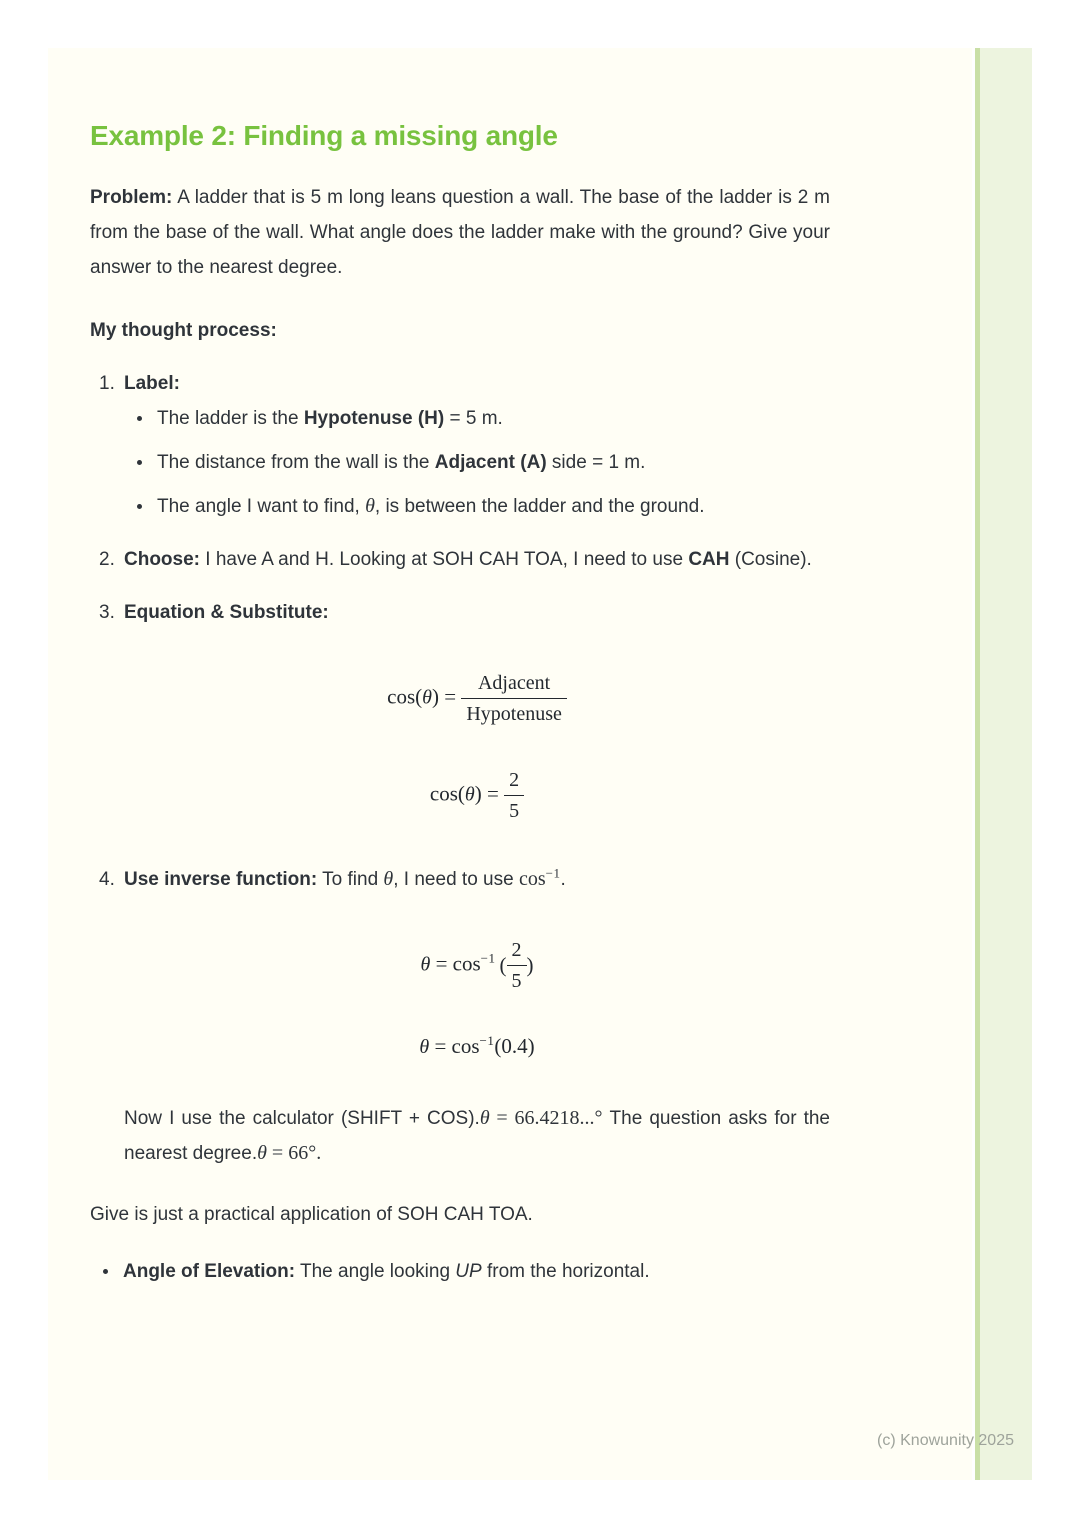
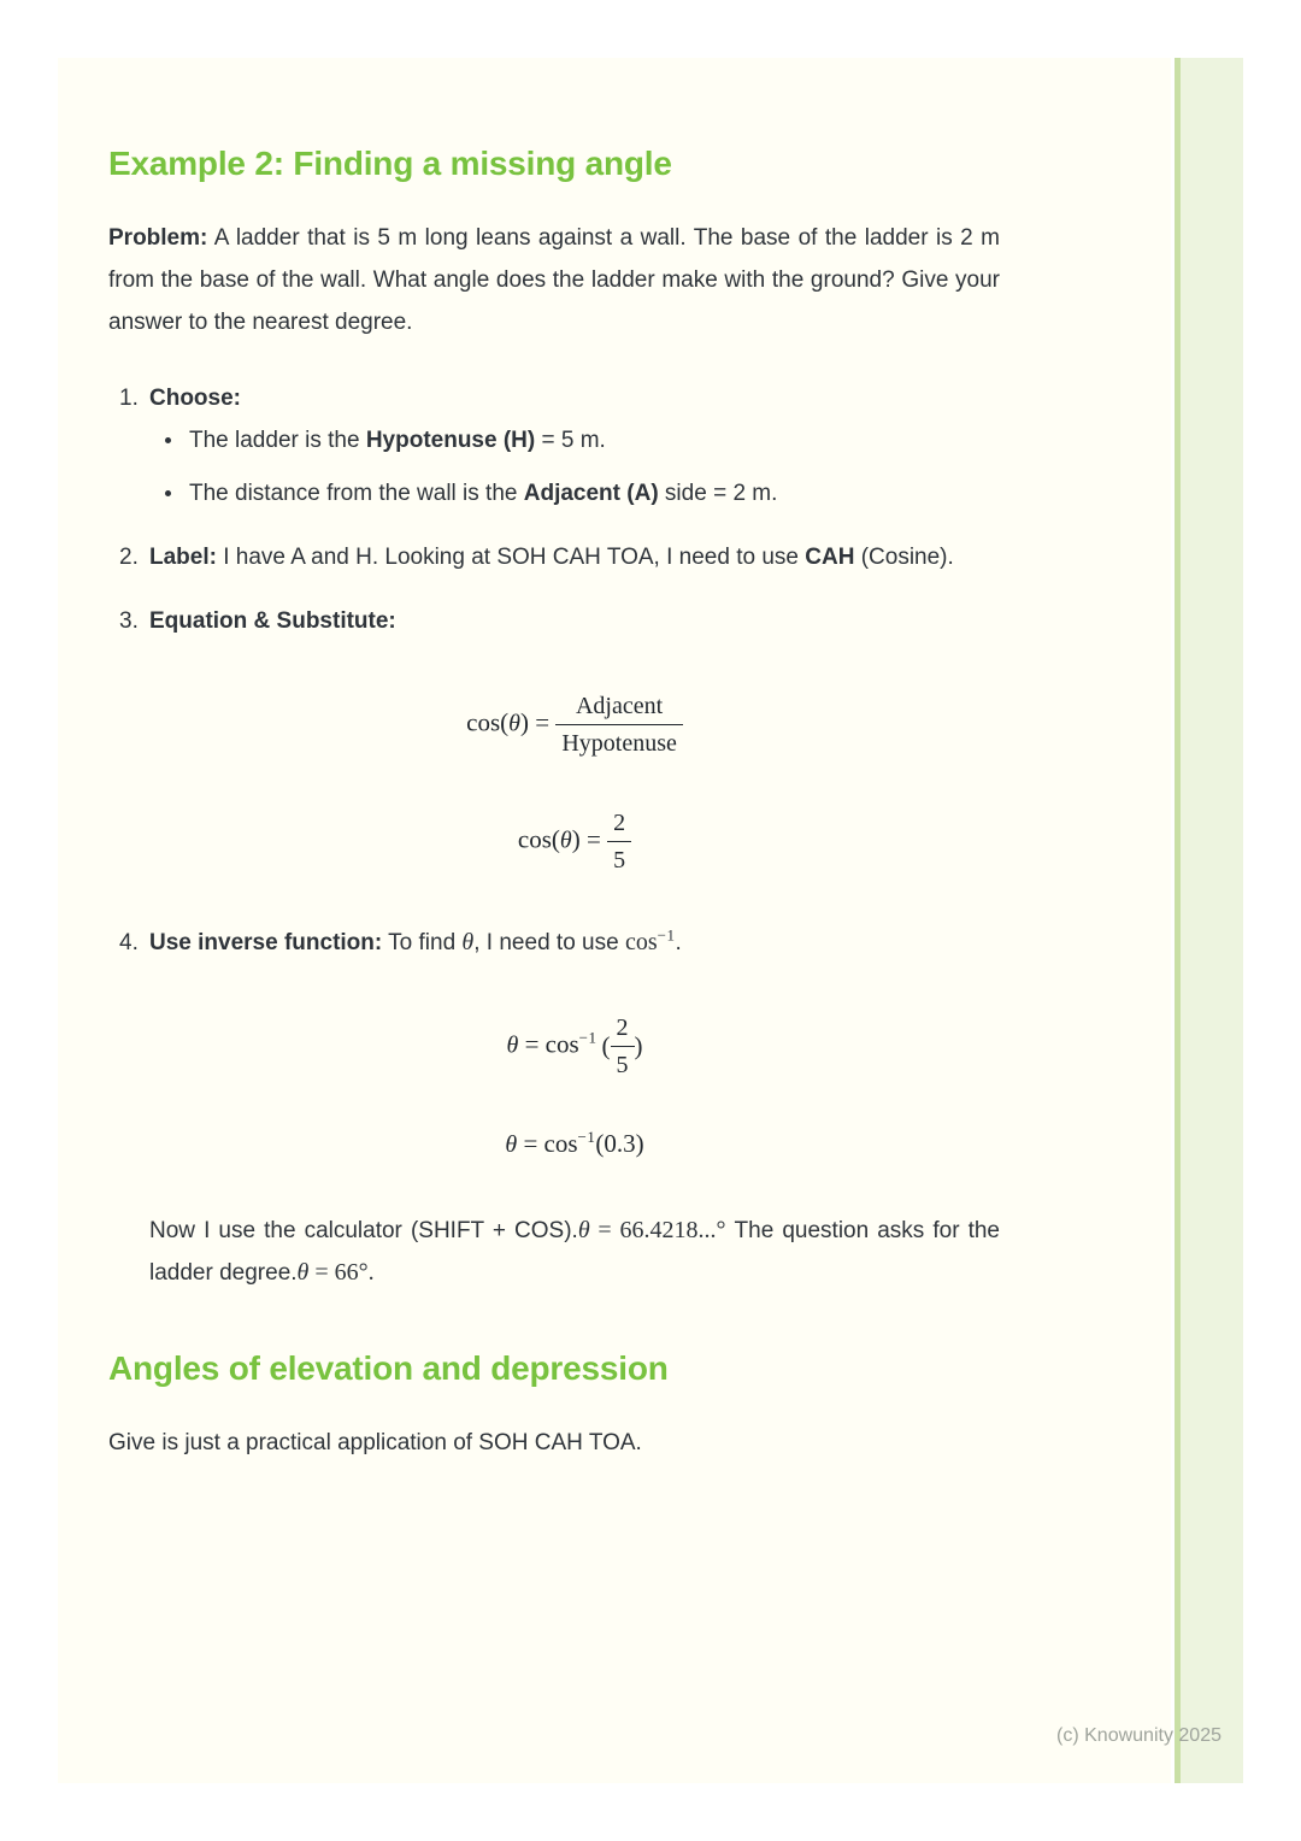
  Example 2: Finding a missing angle
- Problem: A ladder that is 5 m long leans question a wall. The base of the ladder is 2 m from the base of the wall. What angle does the ladder make with the ground? Give your answer to the nearest degree.
+ Problem: A ladder that is 5 m long leans against a wall. The base of the ladder is 2 m from the base of the wall. What angle does the ladder make with the ground? Give your answer to the nearest degree.
- My thought process:
  1.
- Label:
+ Choose:
  The ladder is the Hypotenuse (H) = 5 m.
- The distance from the wall is the Adjacent (A) side = 1 m.
+ The distance from the wall is the Adjacent (A) side = 2 m.
- The angle I want to find, θ, is between the ladder and the ground.
  2.
- Choose: I have A and H. Looking at SOH CAH TOA, I need to use CAH (Cosine).
+ Label: I have A and H. Looking at SOH CAH TOA, I need to use CAH (Cosine).
  3.
  Equation & Substitute:
  cos(θ) =
  Adjacent
  Hypotenuse
  cos(θ) =
  2
  5
  4.
  Use inverse function: To find θ, I need to use cos−1.
  θ = cos−1 (
  2
  5
  )
- θ = cos−1(0.4)
+ θ = cos−1(0.3)
- Now I use the calculator (SHIFT + COS).θ = 66.4218...° The question asks for the nearest degree.θ = 66°.
+ Now I use the calculator (SHIFT + COS).θ = 66.4218...° The question asks for the ladder degree.θ = 66°.
+ Angles of elevation and depression
  Give is just a practical application of SOH CAH TOA.
- Angle of Elevation: The angle looking UP from the horizontal.
  (c) Knowunity 2025
